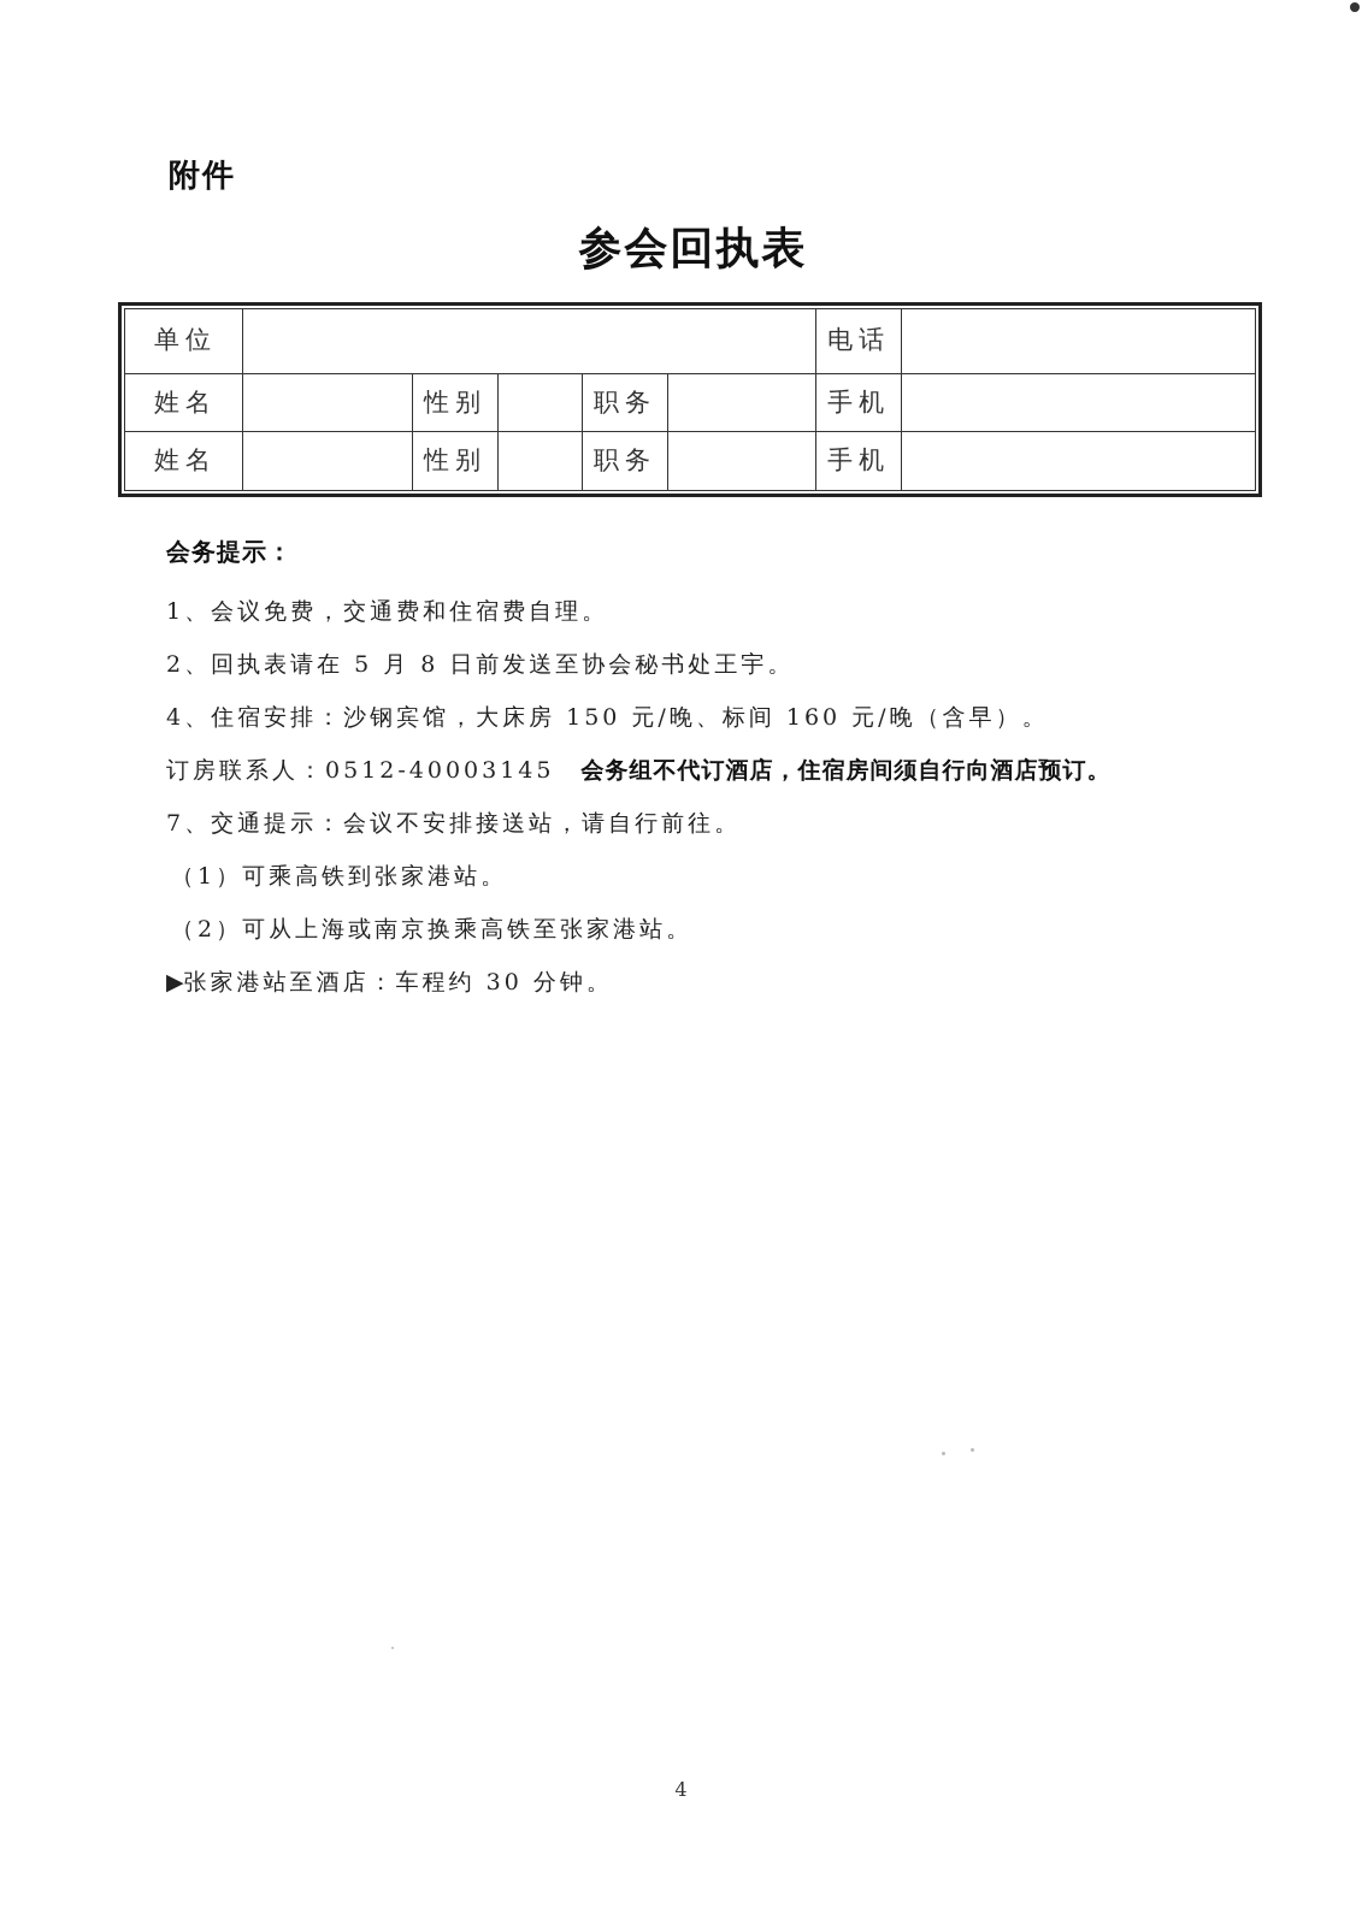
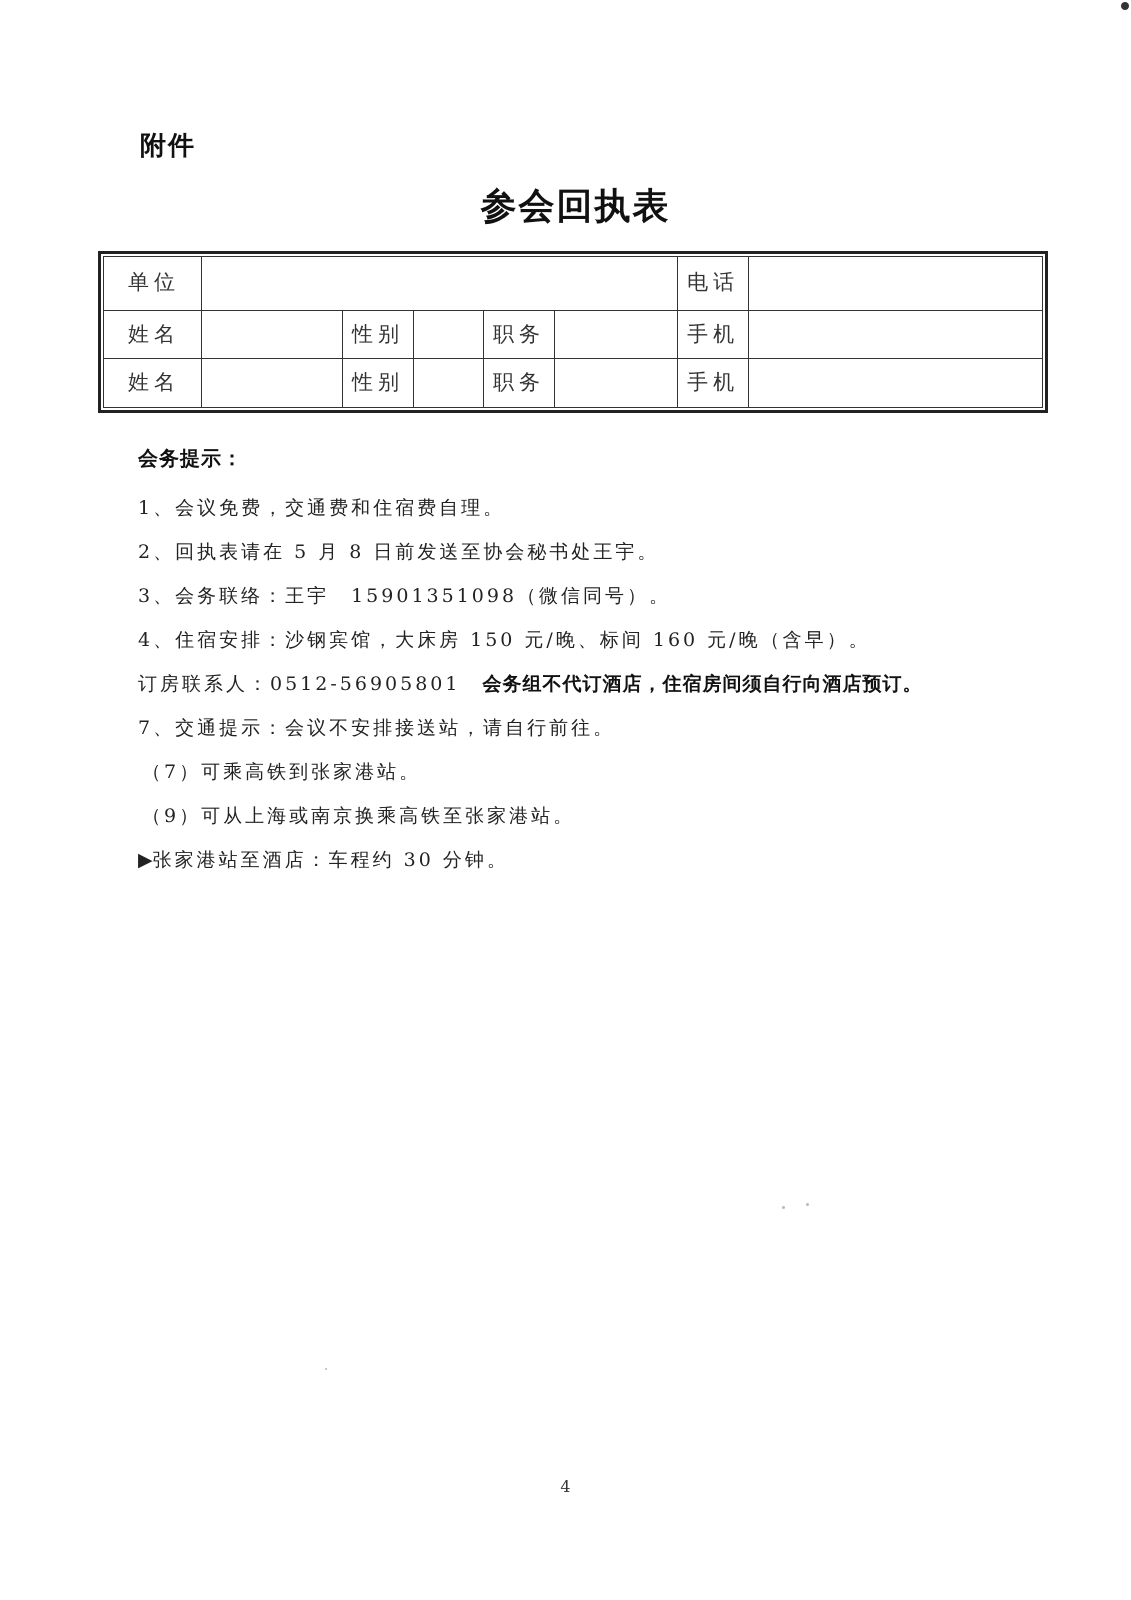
  附件
  参会回执表
  单位		电话
  姓名		性别		职务		手机
  姓名		性别		职务		手机
  会务提示：
  1、会议免费，交通费和住宿费自理。
  2、回执表请在 5 月 8 日前发送至协会秘书处王宇。
+ 3、会务联络：王宇 15901351098（微信同号）。
  4、住宿安排：沙钢宾馆，大床房 150 元/晚、标间 160 元/晚（含早）。
- 订房联系人：0512-40003145 会务组不代订酒店，住宿房间须自行向酒店预订。
+ 订房联系人：0512-56905801 会务组不代订酒店，住宿房间须自行向酒店预订。
  7、交通提示：会议不安排接送站，请自行前往。
- （1）可乘高铁到张家港站。
+ （7）可乘高铁到张家港站。
- （2）可从上海或南京换乘高铁至张家港站。
+ （9）可从上海或南京换乘高铁至张家港站。
  ▶张家港站至酒店：车程约 30 分钟。
  4
